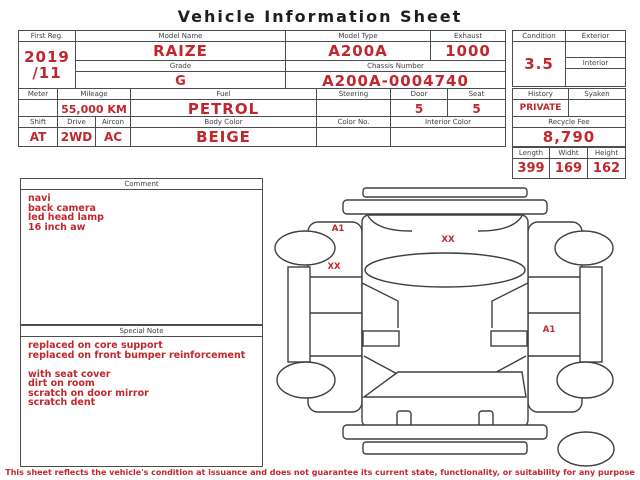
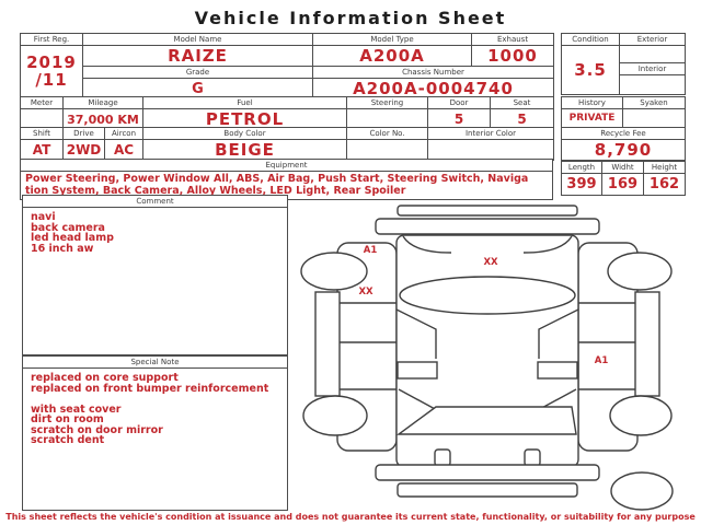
  Vehicle Information Sheet
  First Reg.	Model Name	Model Type	Exhaust
  2019 /11	RAIZE	A200A	1000
  Grade	Chassis Number
  G	A200A-0004740
  Condition	Exterior
  3.5
  Interior
  Meter	Mileage	Fuel	Steering	Door	Seat
- 	55,000 KM	PETROL		5	5
+ 	37,000 KM	PETROL		5	5
  Shift	Drive	Aircon	Body Color	Color No.	Interior Color
  AT	2WD	AC	BEIGE
  History	Syaken
  PRIVATE
  Recycle Fee
  8,790
+ Equipment
+ Power Steering, Power Window All, ABS, Air Bag, Push Start, Steering Switch, Naviga tion System, Back Camera, Alloy Wheels, LED Light, Rear Spoiler
  Length	Widht	Height
  399	169	162
  Comment
  navi
  back camera
  led head lamp
  16 inch aw
  Special Note
  replaced on core support
  replaced on front bumper reinforcement
  with seat cover
  dirt on room
  scratch on door mirror
  scratch dent
  A1
  XX
  XX
  A1
  This sheet reflects the vehicle's condition at issuance and does not guarantee its current state, functionality, or suitability for any purpose
